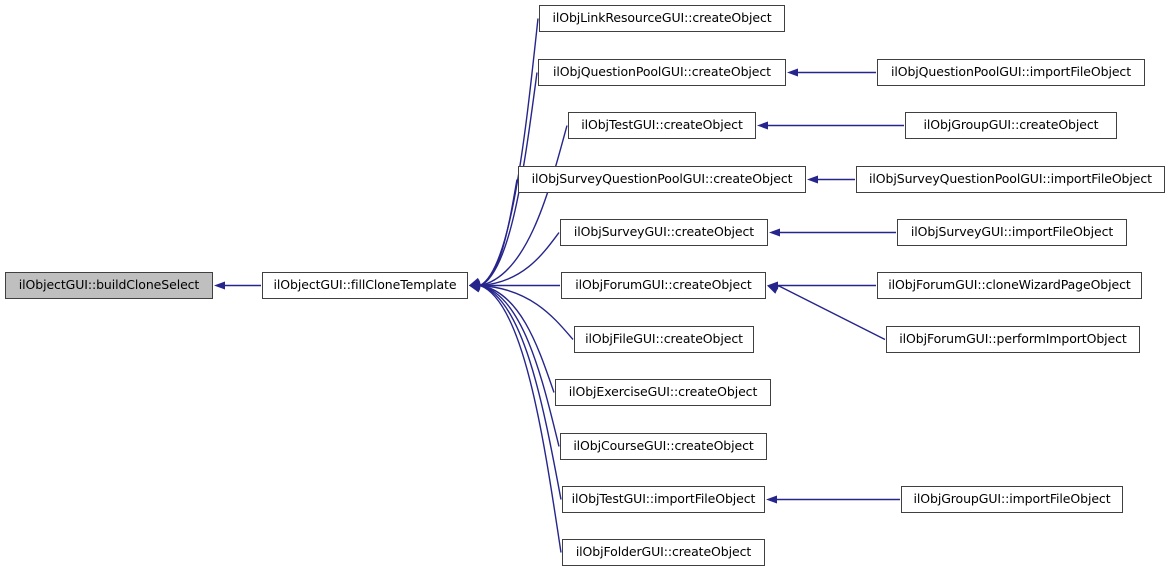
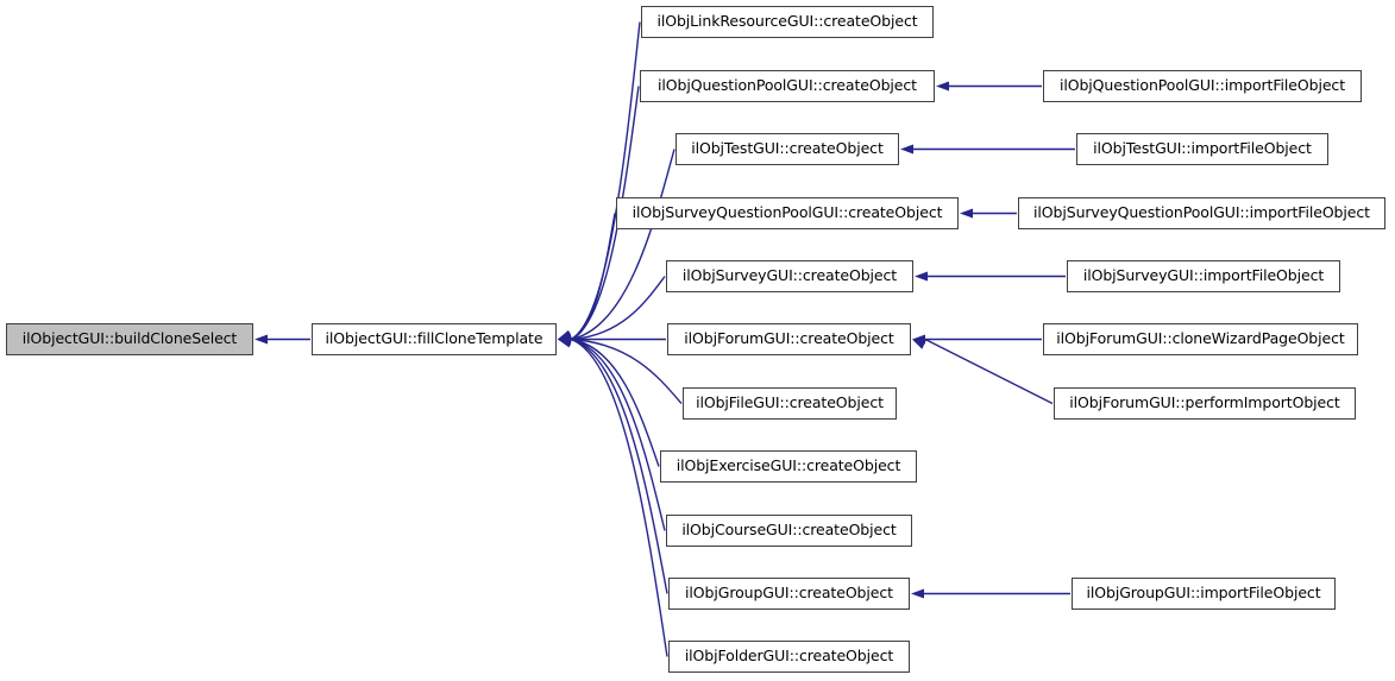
  ilObjectGUI::buildCloneSelect
  ilObjectGUI::fillCloneTemplate
  ilObjLinkResourceGUI::createObject
  ilObjQuestionPoolGUI::createObject
  ilObjQuestionPoolGUI::importFileObject
  ilObjTestGUI::createObject
- ilObjGroupGUI::createObject
+ ilObjTestGUI::importFileObject
  ilObjSurveyQuestionPoolGUI::createObject
  ilObjSurveyQuestionPoolGUI::importFileObject
  ilObjSurveyGUI::createObject
  ilObjSurveyGUI::importFileObject
  ilObjForumGUI::createObject
  ilObjForumGUI::cloneWizardPageObject
  ilObjFileGUI::createObject
  ilObjForumGUI::performImportObject
  ilObjExerciseGUI::createObject
  ilObjCourseGUI::createObject
- ilObjTestGUI::importFileObject
+ ilObjGroupGUI::createObject
  ilObjGroupGUI::importFileObject
  ilObjFolderGUI::createObject
